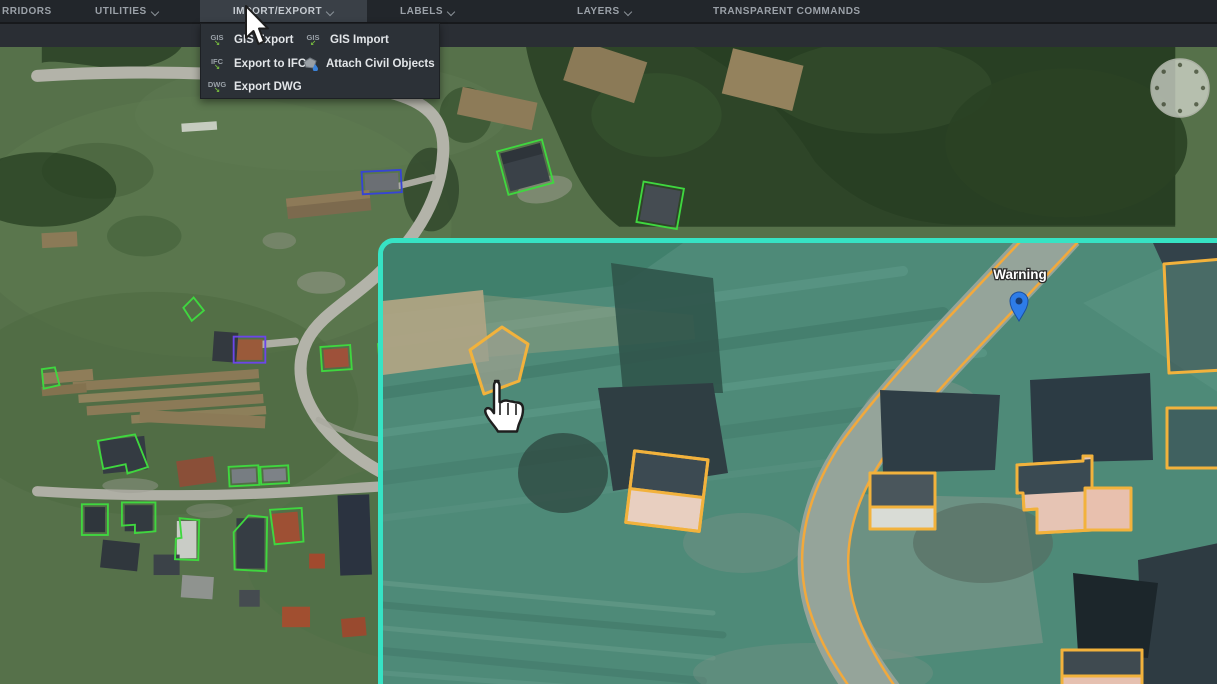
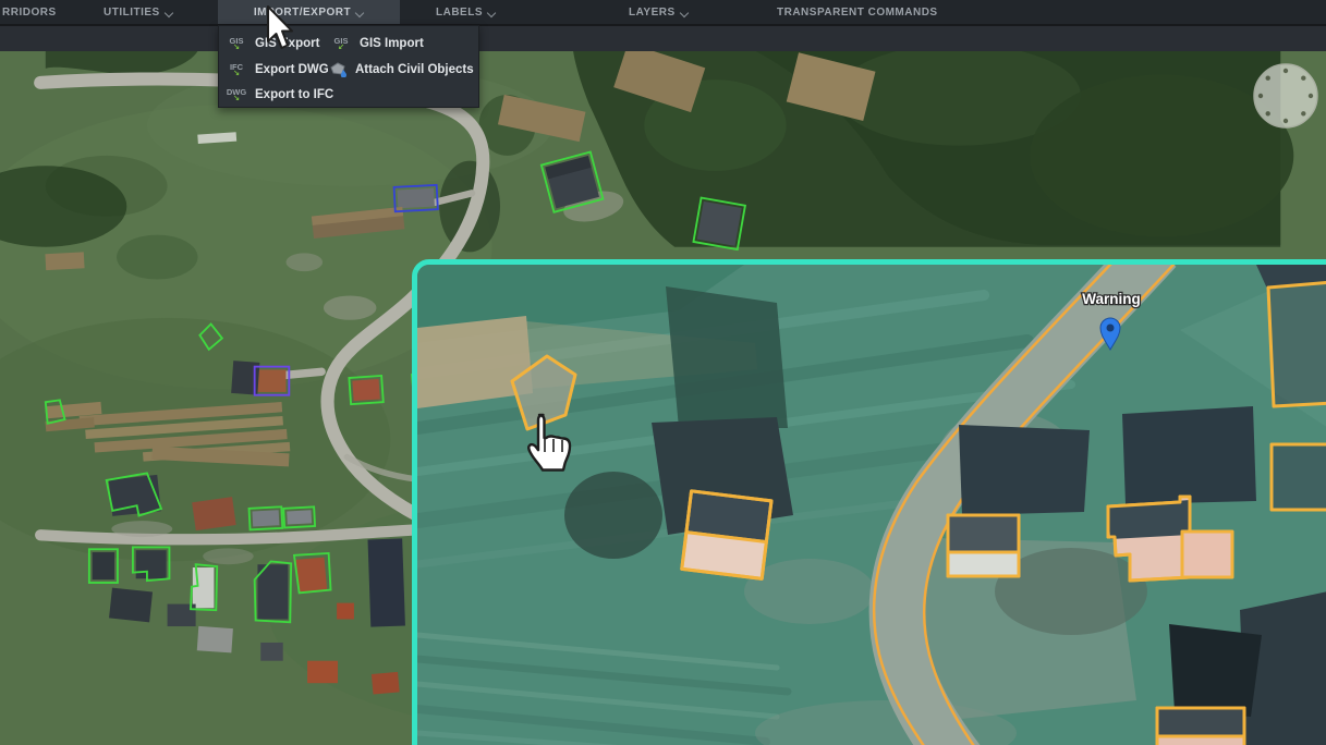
  Warning
  RRIDORS
  UTILITIES
  IMORT/EXPORT
  LABELS
  LAYERS
  TRANSPARENT COMMANDS
  GIS
  GISxport
  IFC
- Export to IFC
+ Export DWG
  DWG
- Export DWG
+ Export to IFC
  GIS
  GIS Import
  Attach Civil Objects
